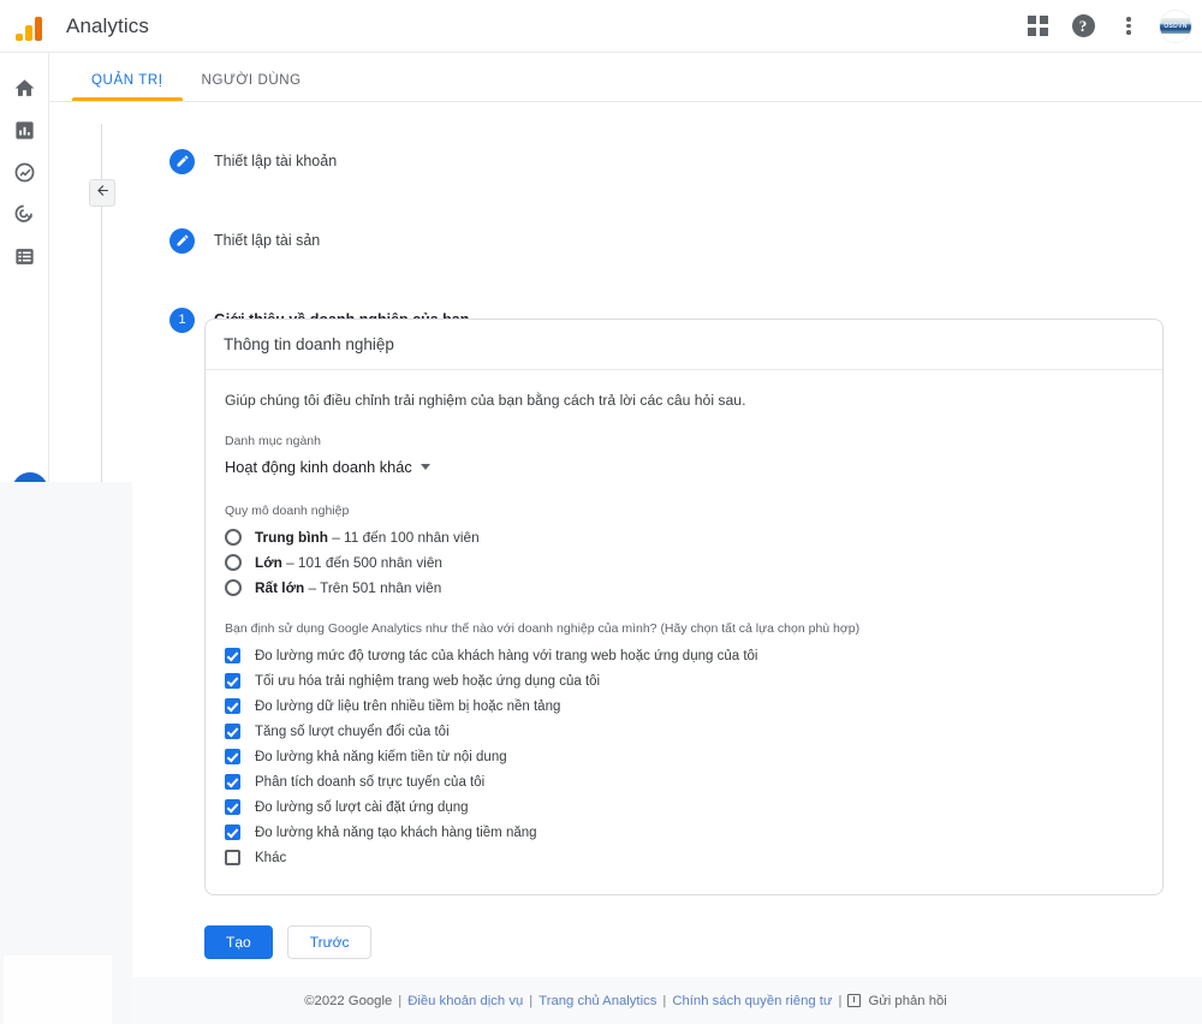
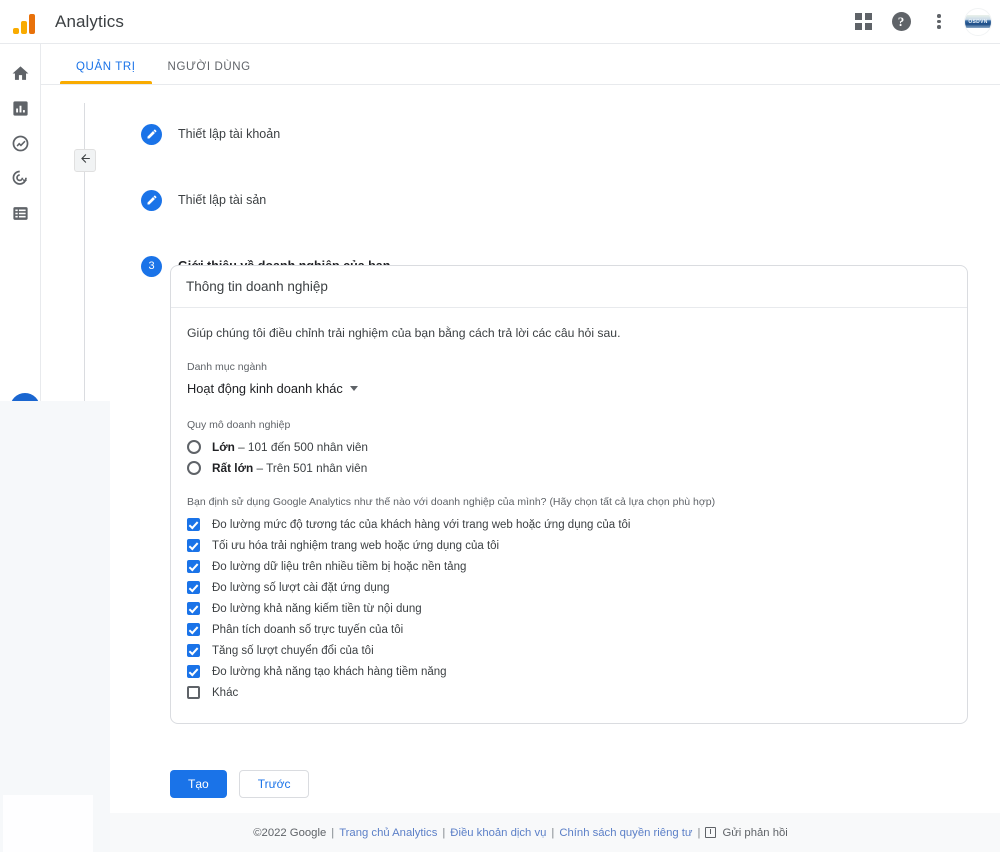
  Analytics
  ?
  QUẢN TRỊ
  NGƯỜI DÙNG
  Thiết lập tài khoản
  Thiết lập tài sản
- 1
+ 3
  Thông tin doanh nghiệp
  Giúp chúng tôi điều chỉnh trải nghiệm của bạn bằng cách trả lời các câu hỏi sau.
  Danh mục ngành
  Hoạt động kinh doanh khác
  Quy mô doanh nghiệp
- Trung bình – 11 đến 100 nhân viên
  Lớn – 101 đến 500 nhân viên
  Rất lớn – Trên 501 nhân viên
  Bạn định sử dụng Google Analytics như thế nào với doanh nghiệp của mình? (Hãy chọn tất cả lựa chọn phù hợp)
  Đo lường mức độ tương tác của khách hàng với trang web hoặc ứng dụng của tôi
  Tối ưu hóa trải nghiệm trang web hoặc ứng dụng của tôi
  Đo lường dữ liệu trên nhiều tiềm bị hoặc nền tảng
- Tăng số lượt chuyển đổi của tôi
+ Đo lường số lượt cài đặt ứng dụng
  Đo lường khả năng kiếm tiền từ nội dung
  Phân tích doanh số trực tuyến của tôi
- Đo lường số lượt cài đặt ứng dụng
+ Tăng số lượt chuyển đổi của tôi
  Đo lường khả năng tạo khách hàng tiềm năng
  Khác
  Tạo
  Trước
  ©2022 Google
  |
- Điều khoản dịch vụ
+ Trang chủ Analytics
  |
- Trang chủ Analytics
+ Điều khoản dịch vụ
  |
  Chính sách quyền riêng tư
  |
  Gửi phản hồi
